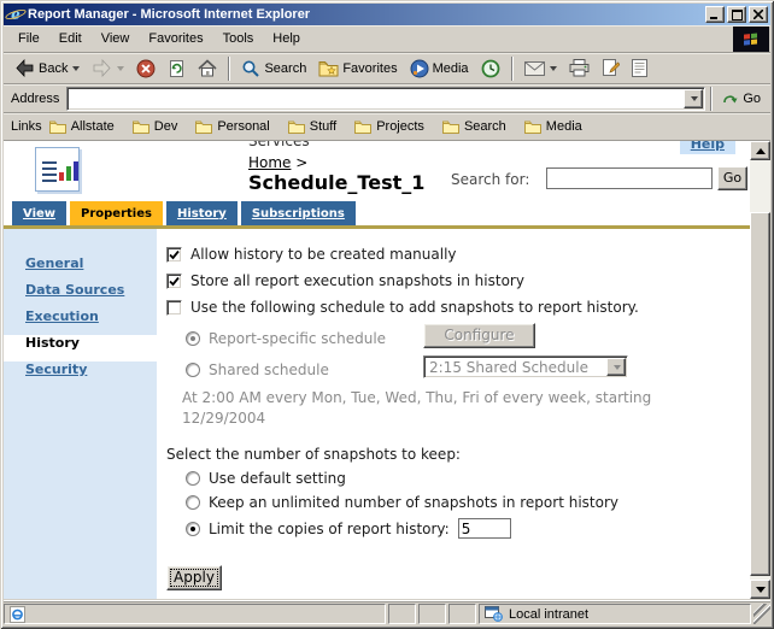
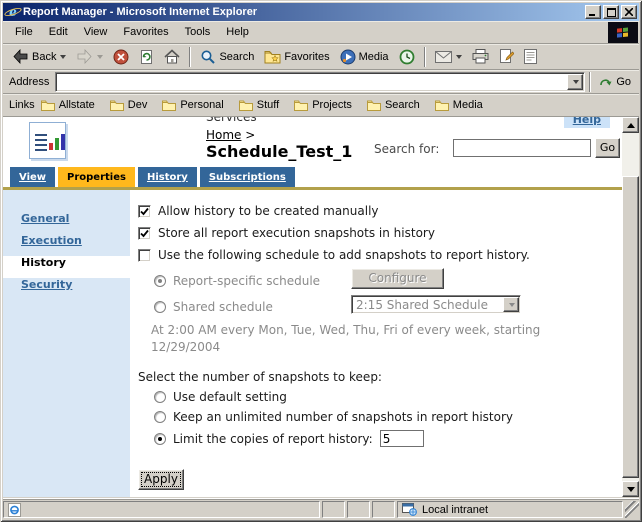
  e
  Report Manager - Microsoft Internet Explorer
  File
  Edit
  View
  Favorites
  Tools
  Help
  Back
  Search
  Favorites
  Media
  Address
  Go
  Links
  Allstate
  Dev
  Personal
  Stuff
  Projects
  Search
  Media
  Services
  Home >
  Schedule_Test_1
  Help
  Search for:
  Go
  View
  Properties
  History
  Subscriptions
  General
- Data Sources
  Execution
  History
  Security
  Allow history to be created manually
  Store all report execution snapshots in history
  Use the following schedule to add snapshots to report history.
  Report-specific schedule
  Configure
  Shared schedule
  2:15 Shared Schedule
  At 2:00 AM every Mon, Tue, Wed, Thu, Fri of every week, starting 12/29/2004
  Select the number of snapshots to keep:
  Use default setting
  Keep an unlimited number of snapshots in report history
  Limit the copies of report history:
  5
  Apply
  Local intranet
